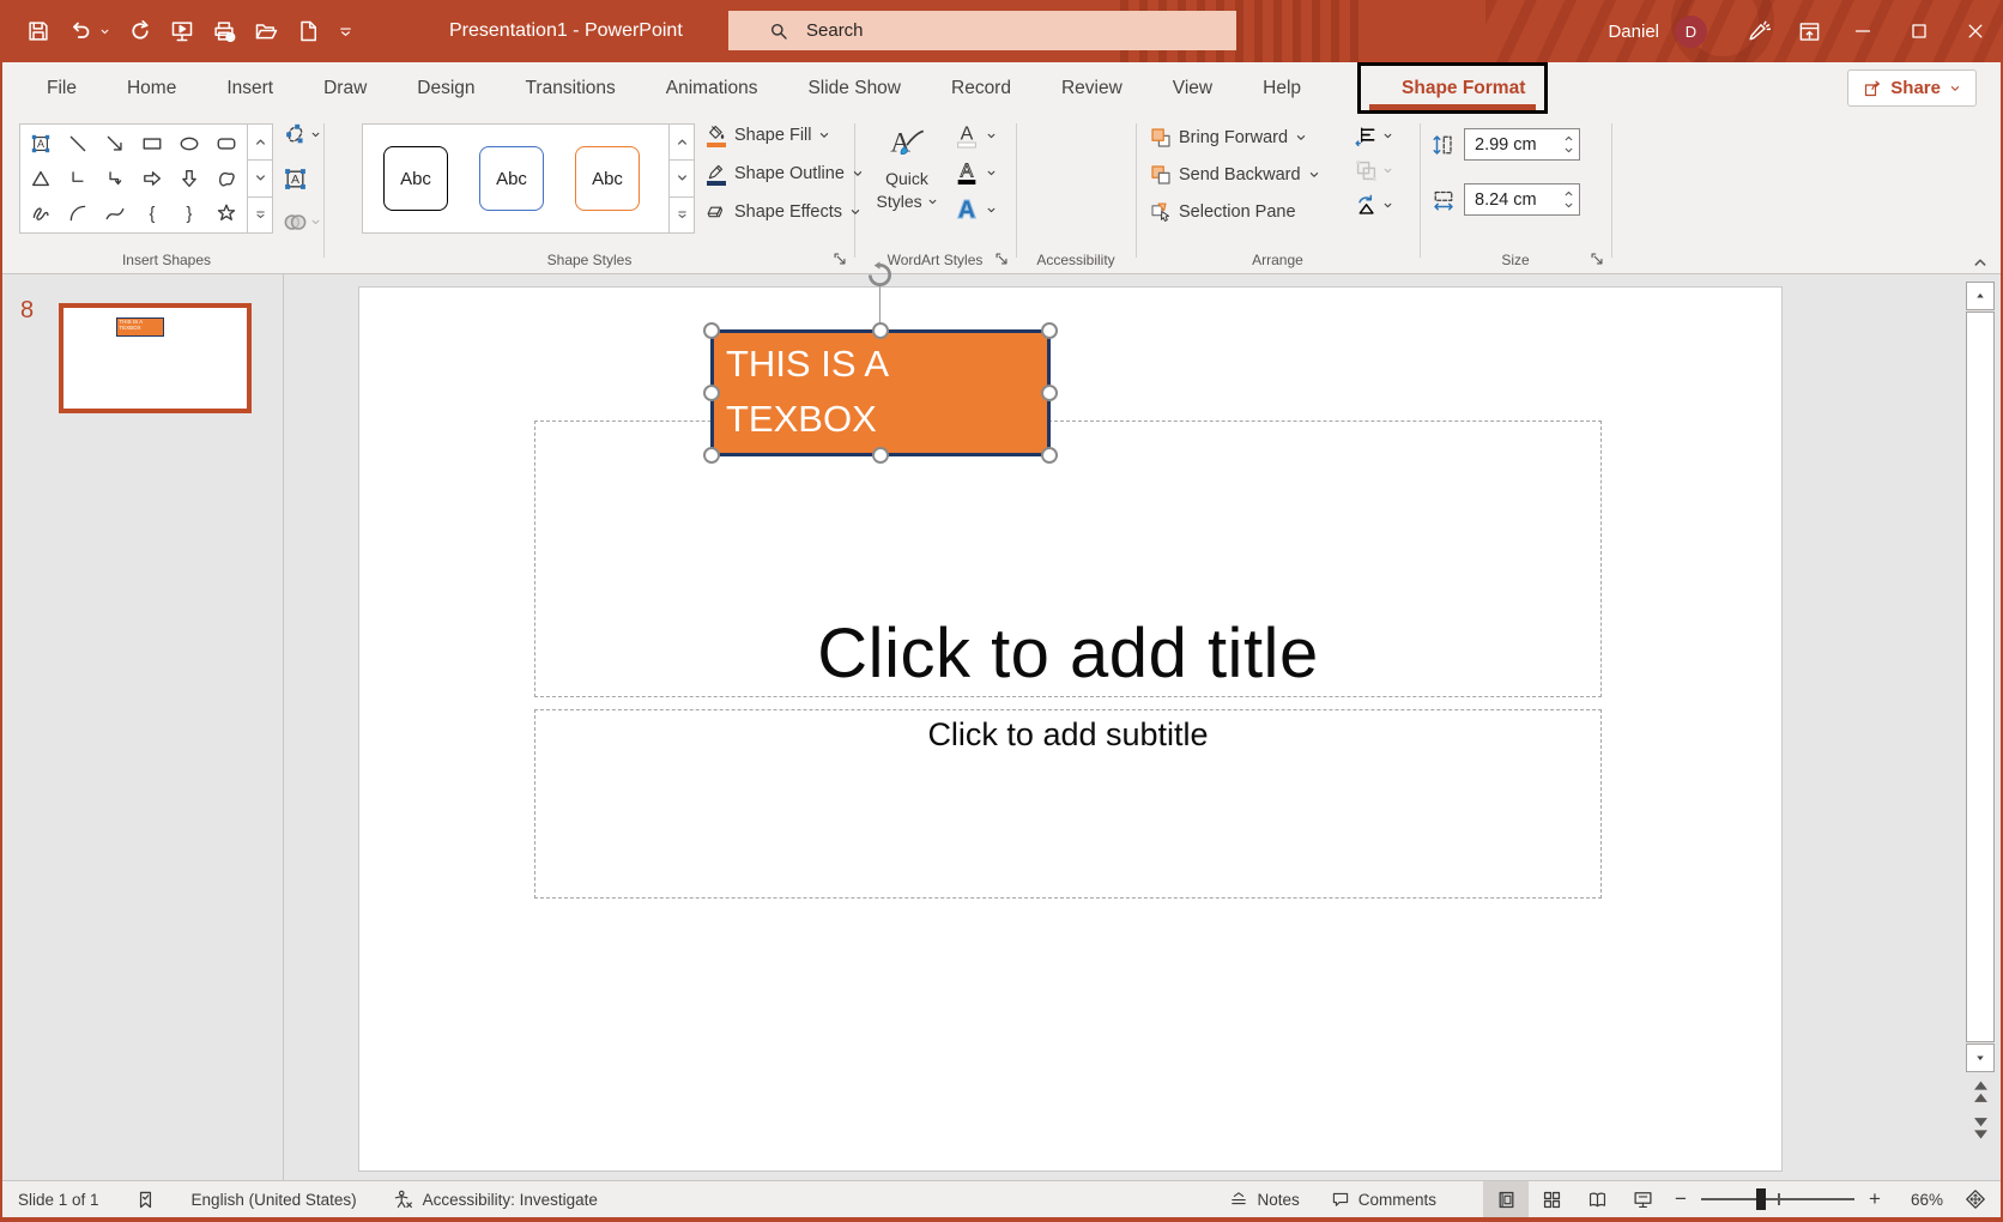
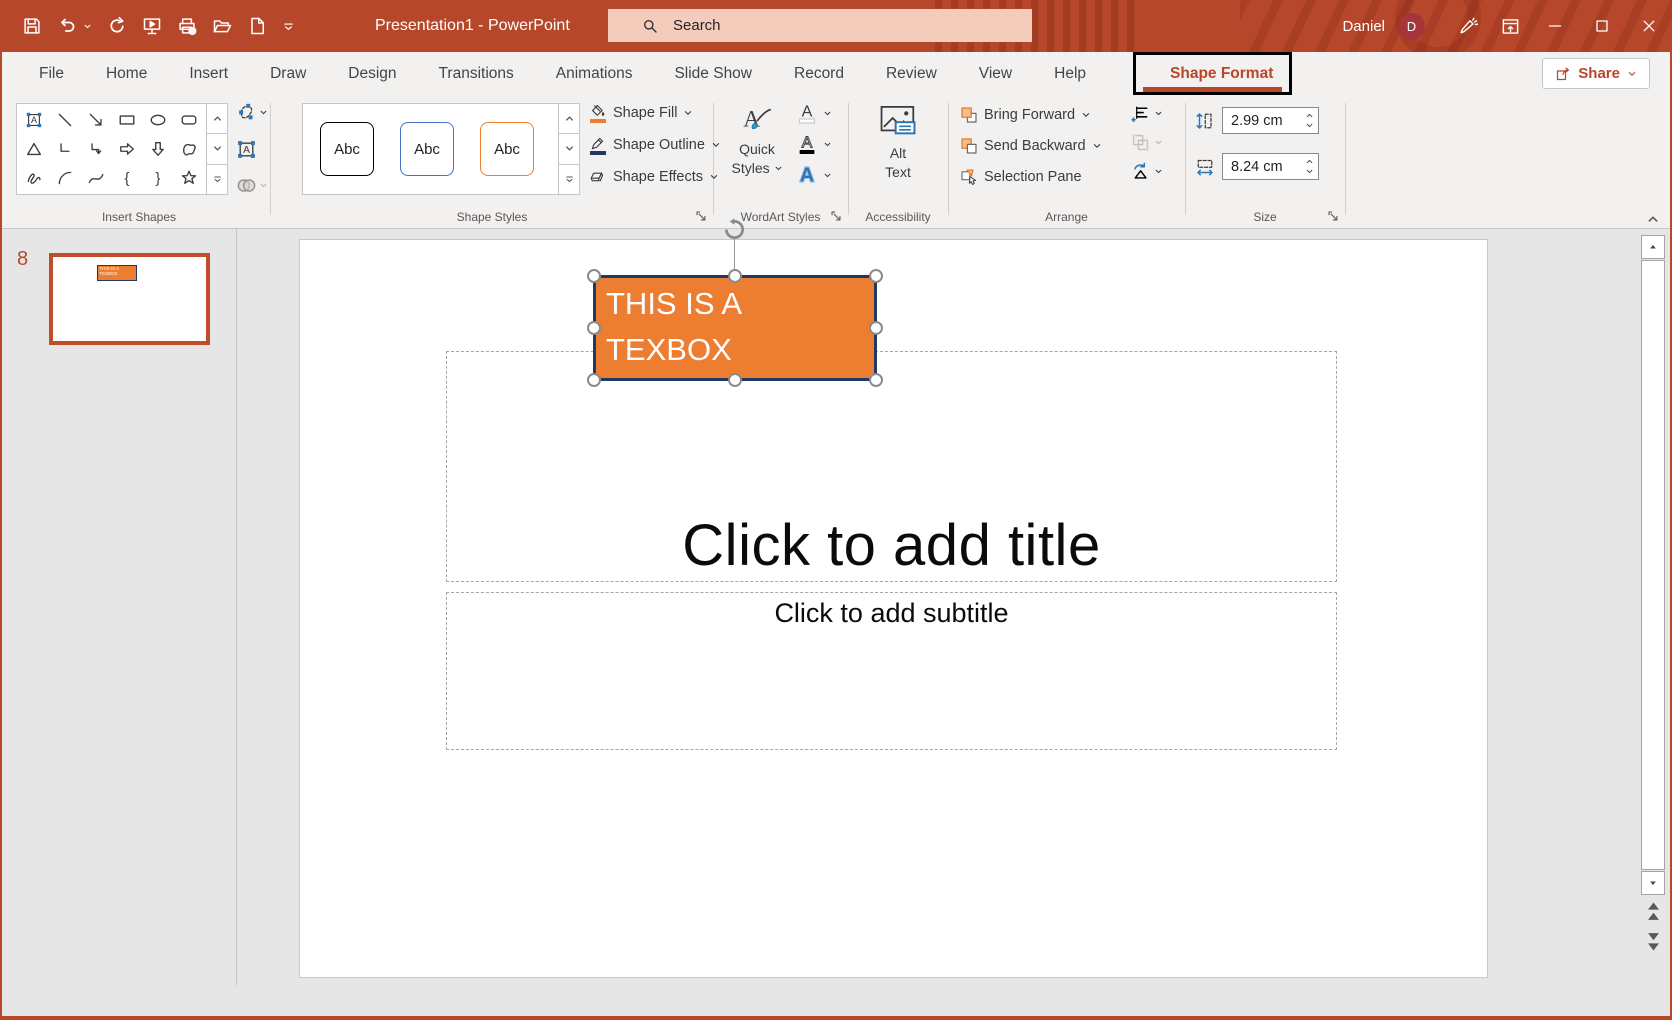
  Presentation1 - PowerPoint
  Search
  Daniel
  D
  File
  Home
  Insert
  Draw
  Design
  Transitions
  Animations
  Slide Show
  Record
  Review
  View
  Help
  Shape Format
  Share
  A
  {
  }
  A
  Insert Shapes
  Abc
  Abc
  Abc
  Shape Fill
  Shape Outline
  Shape Effects
  Shape Styles
  A
  Quick
  Styles
  A
  A
  A
  WordArt Styles
+ Alt
+ Text
  Accessibility
  Bring Forward
  Send Backward
  Selection Pane
  Arrange
  2.99 cm
  8.24 cm
  Size
  8
  Click to add title
  Click to add subtitle
  THIS IS A TEXBOX
- Slide 1 of 1
- English (United States)
- Accessibility: Investigate
- Notes
- Comments
- −
- +
- 66%
